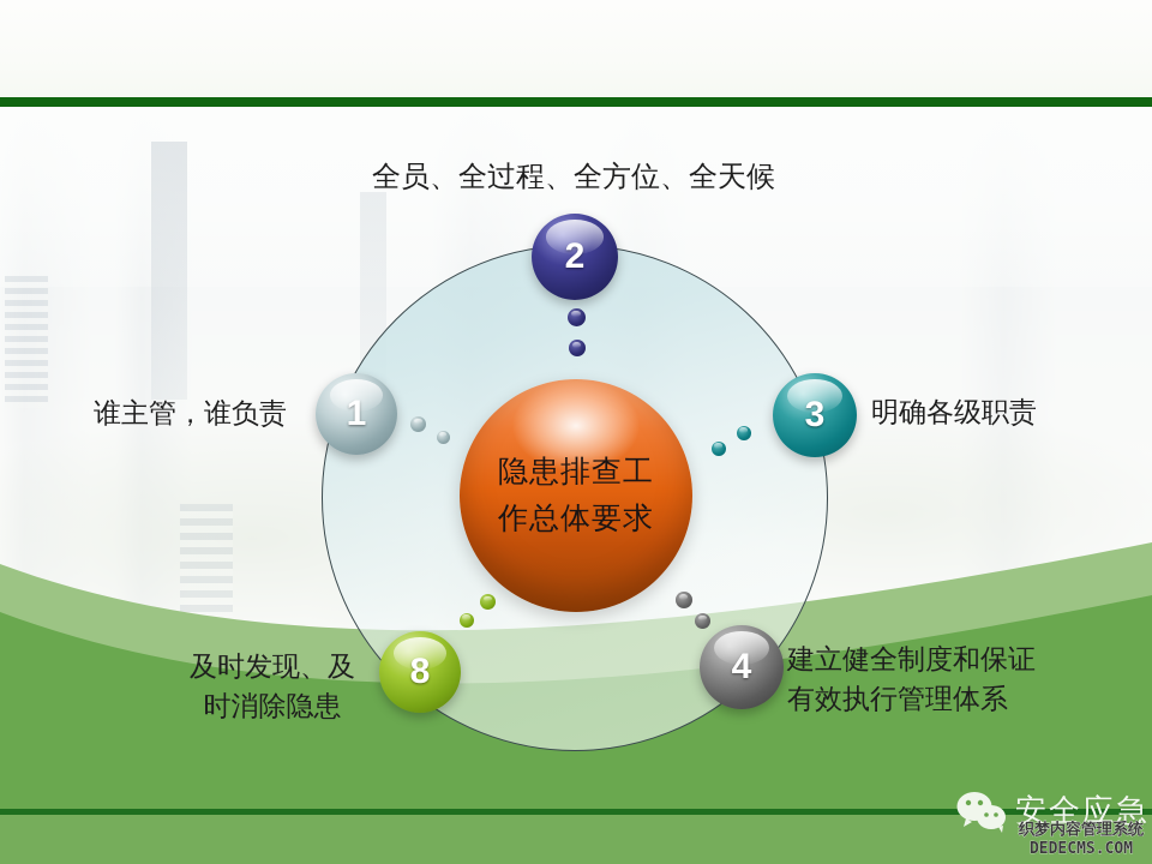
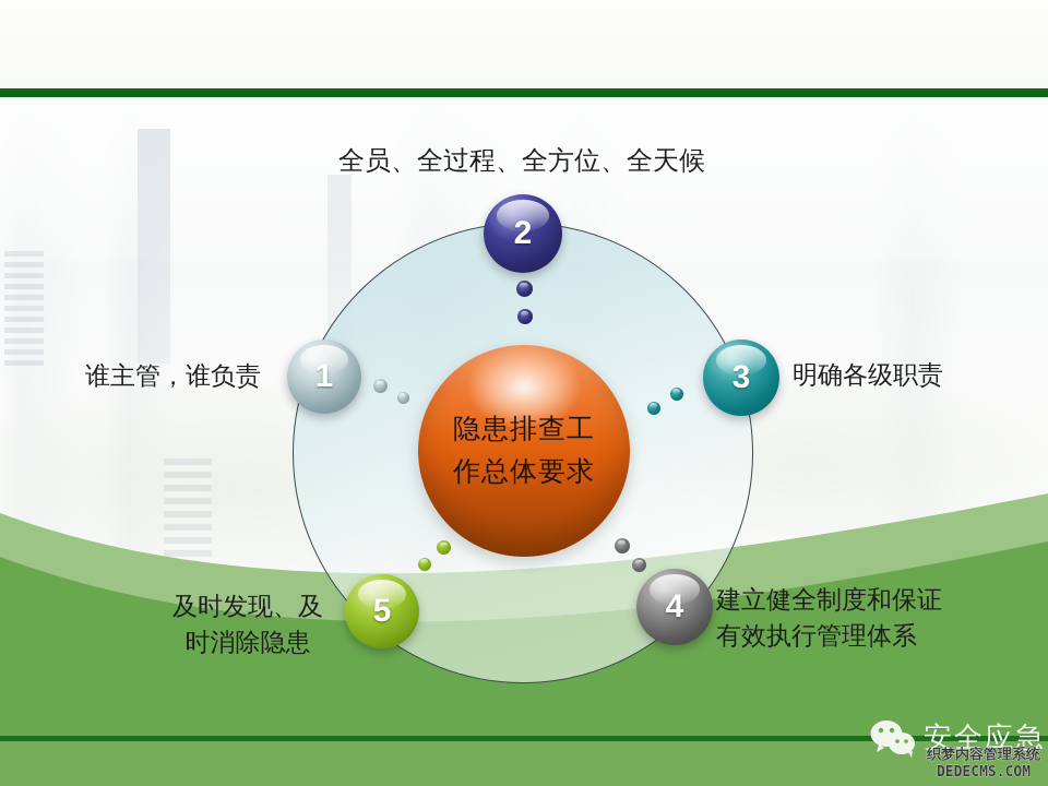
  隐患排查工
  作总体要求
  1
  2
  3
  4
- 8
+ 5
  全员、全过程、全方位、全天候
  谁主管，谁负责
  明确各级职责
  建立健全制度和保证
  有效执行管理体系
  及时发现、及
  时消除隐患
  安全应急
  织梦内容管理系统
  DEDECMS.COM
